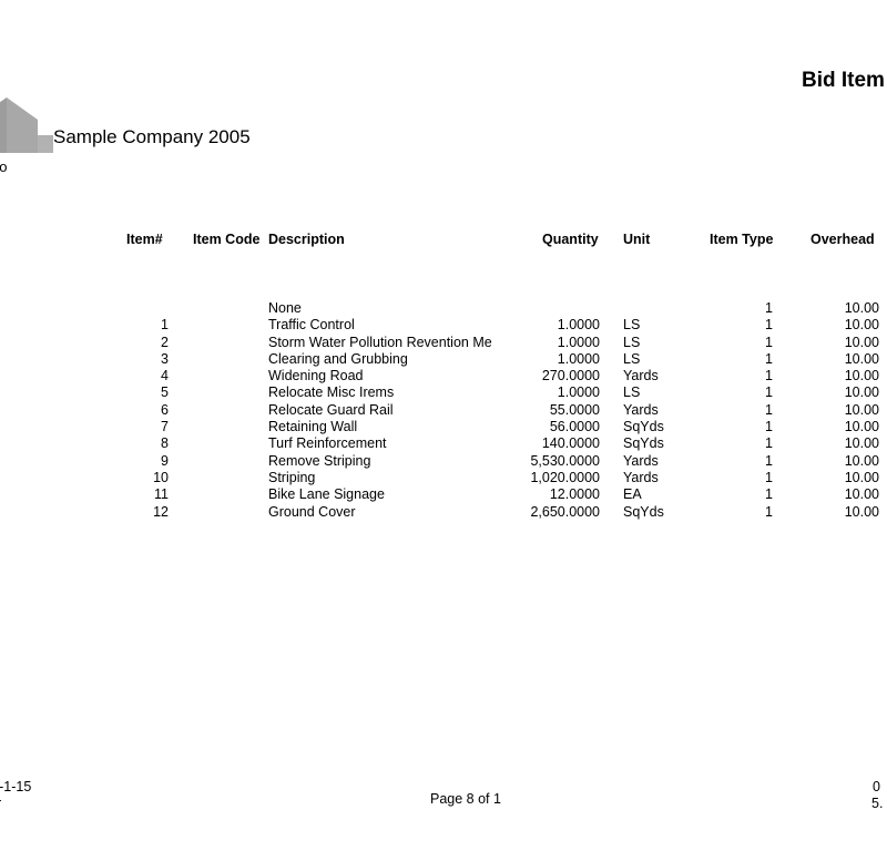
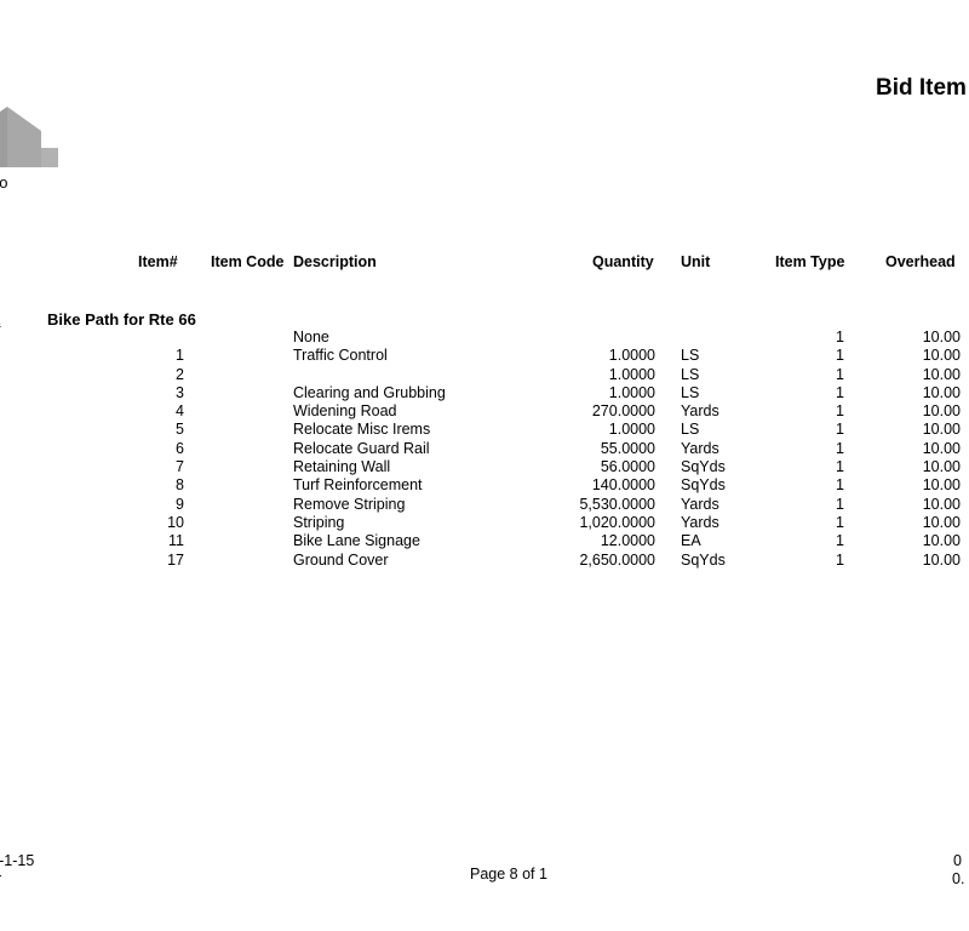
  Bid Item
- Sample Company 2005
  Item#
  Item Code
  Description
  Quantity
  Unit
  Item Type
  Overhead
+ Bike Path for Rte 66
  None
  1
  10.00
  1
  Traffic Control
  1.0000
  LS
  1
  10.00
  2
- Storm Water Pollution Revention Me
  1.0000
  LS
  1
  10.00
  3
  Clearing and Grubbing
  1.0000
  LS
  1
  10.00
  4
  Widening Road
  270.0000
  Yards
  1
  10.00
  5
  Relocate Misc Irems
  1.0000
  LS
  1
  10.00
  6
  Relocate Guard Rail
  55.0000
  Yards
  1
  10.00
  7
  Retaining Wall
  56.0000
  SqYds
  1
  10.00
  8
  Turf Reinforcement
  140.0000
  SqYds
  1
  10.00
  9
  Remove Striping
  5,530.0000
  Yards
  1
  10.00
  10
  Striping
  1,020.0000
  Yards
  1
  10.00
  11
  Bike Lane Signage
  12.0000
  EA
  1
  10.00
- 12
+ 17
  Ground Cover
  2,650.0000
  SqYds
  1
  10.00
  -1-15
  Page 8 of 1
  0
- 5.
+ 0.
